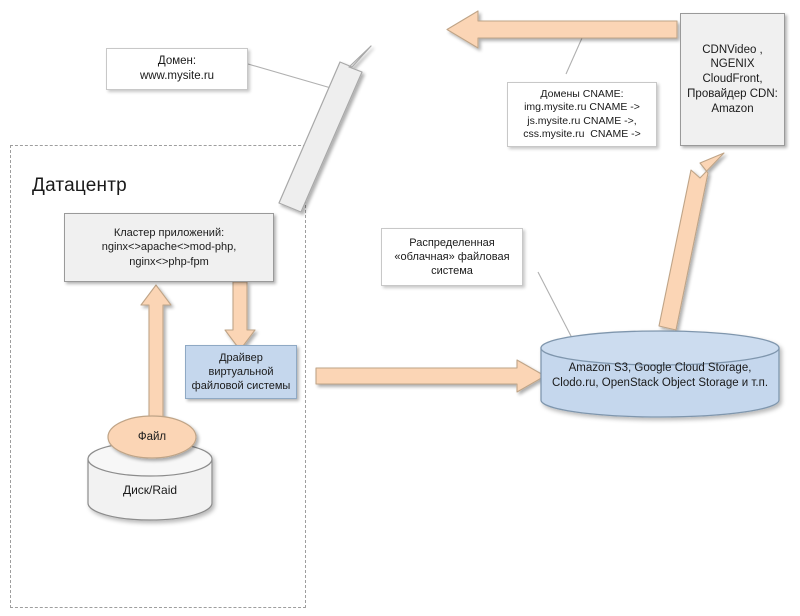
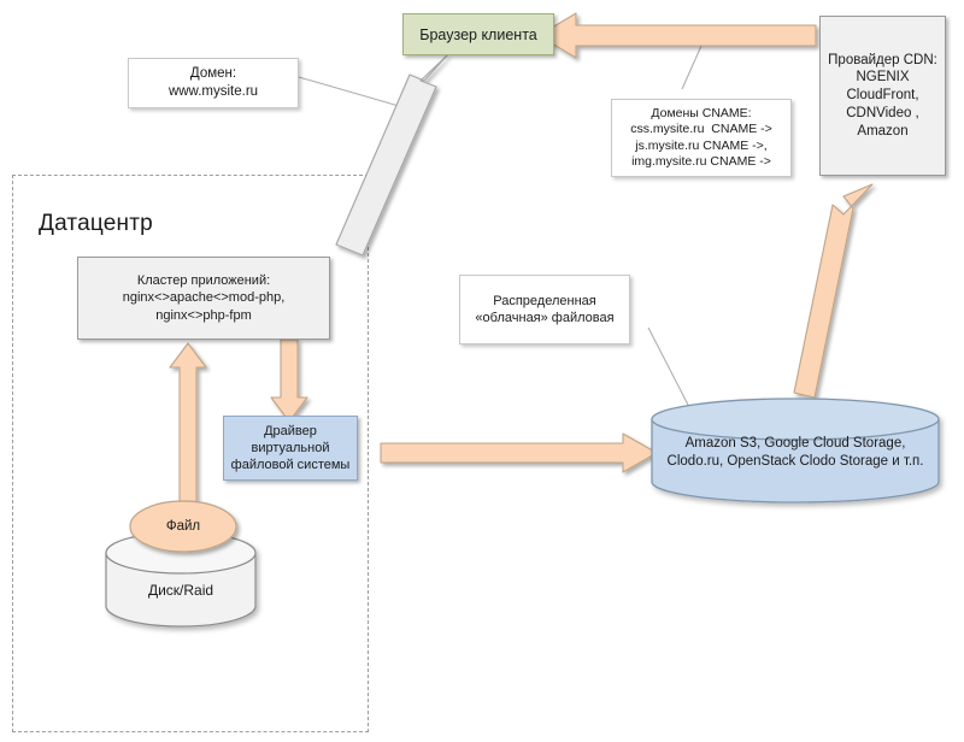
  Датацентр
+ Браузер клиента
  Домен:
  www.mysite.ru
  Домены CNAME:
- img.mysite.ru CNAME ->
+ css.mysite.ru CNAME ->
  js.mysite.ru CNAME ->,
- css.mysite.ru CNAME ->
+ img.mysite.ru CNAME ->
- CDNVideo ,
+ Провайдер CDN:
  NGENIX
  CloudFront,
- Провайдер CDN:
+ CDNVideo ,
  Amazon
  Кластер приложений:
  nginx<>apache<>mod-php,
  nginx<>php-fpm
  Драйвер
  виртуальной
  файловой системы
  Файл
  Диск/Raid
  Распределенная
  «облачная» файловая
- система
  Amazon S3, Google Cloud Storage,
- Clodo.ru, OpenStack Object Storage и т.п.
+ Clodo.ru, OpenStack Clodo Storage и т.п.
